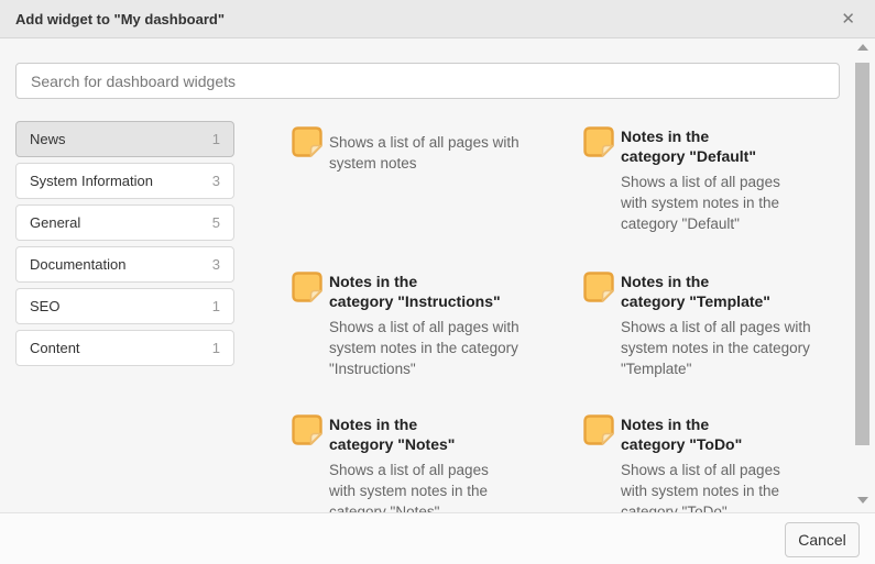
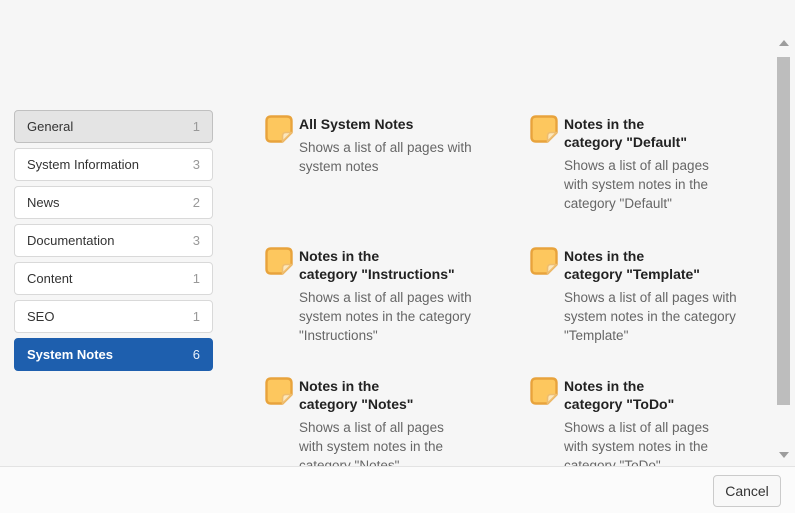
- Add widget to "My dashboard"
- ✕
- Search for dashboard widgets
- News
+ General
  1
  System Information
  3
- General
+ News
- 5
+ 2
  Documentation
  3
- SEO
+ Content
  1
- Content
+ SEO
  1
+ System Notes
+ 6
+ All System Notes
  Shows a list of all pages with
  system notes
  Notes in the
  category "Default"
  Shows a list of all pages
  with system notes in the
  category "Default"
  Notes in the
  category "Instructions"
  Shows a list of all pages with
  system notes in the category
  "Instructions"
  Notes in the
  category "Template"
  Shows a list of all pages with
  system notes in the category
  "Template"
  Notes in the
  category "Notes"
  Shows a list of all pages
  with system notes in the
  Notes in the
  category "ToDo"
  Shows a list of all pages
  with system notes in the
  Cancel
